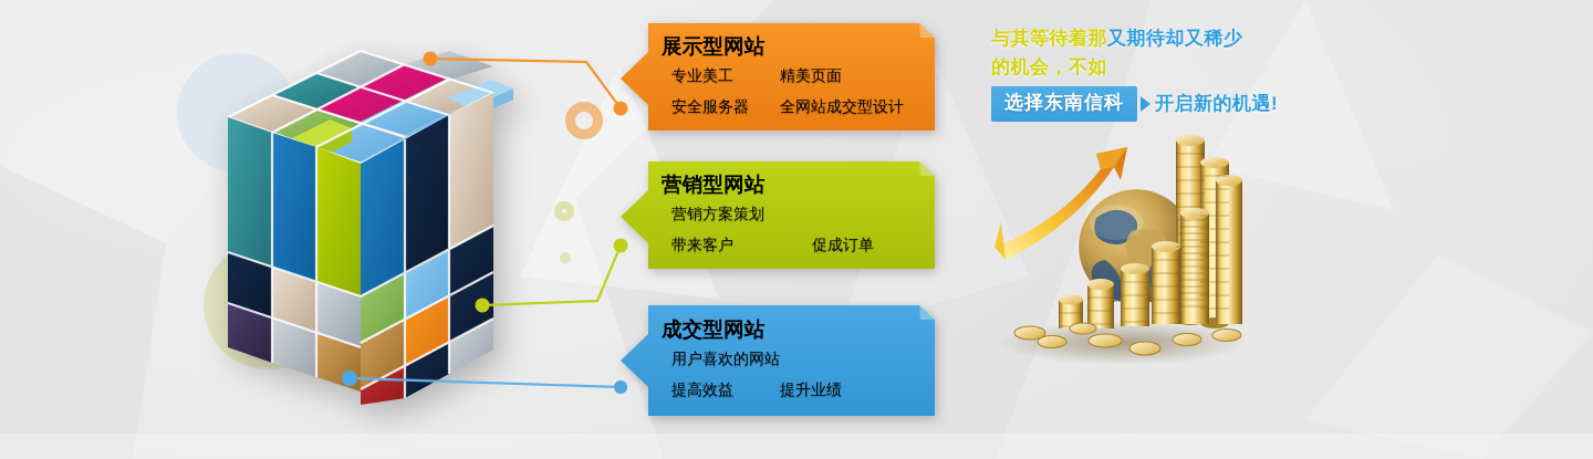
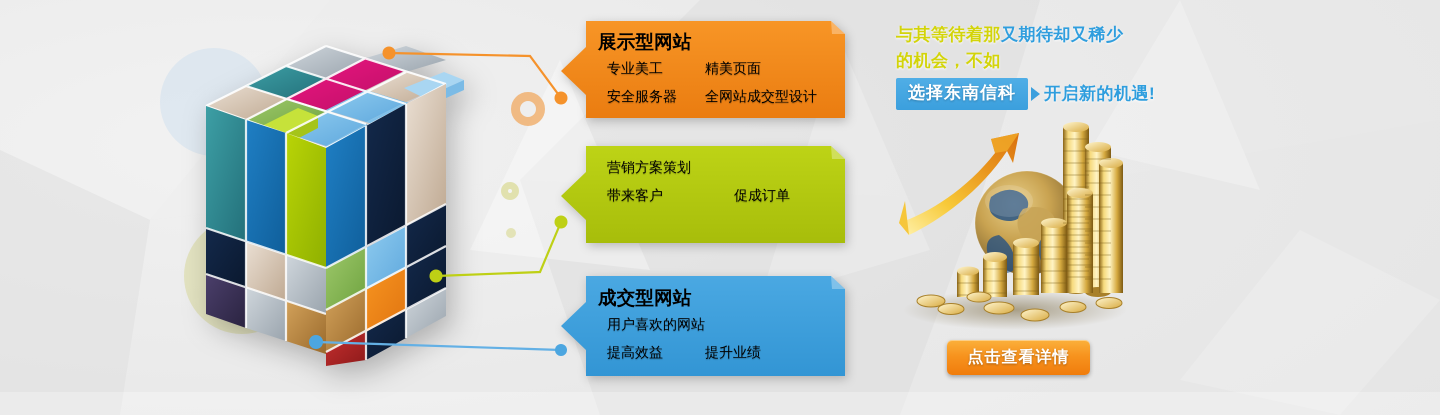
  展示型网站
  专业美工
  精美页面
  安全服务器
  全网站成交型设计
- 营销型网站
  营销方案策划
  带来客户
  促成订单
  成交型网站
  用户喜欢的网站
  提高效益
  提升业绩
  与其等待着那又期待却又稀少
  的机会，不如
  选择东南信科
  开启新的机遇!
+ 点击查看详情
